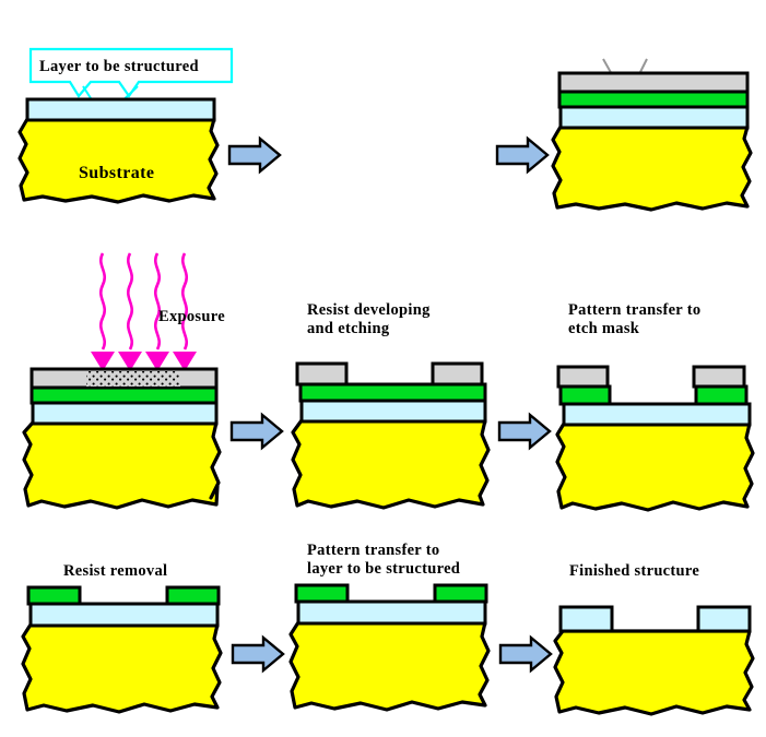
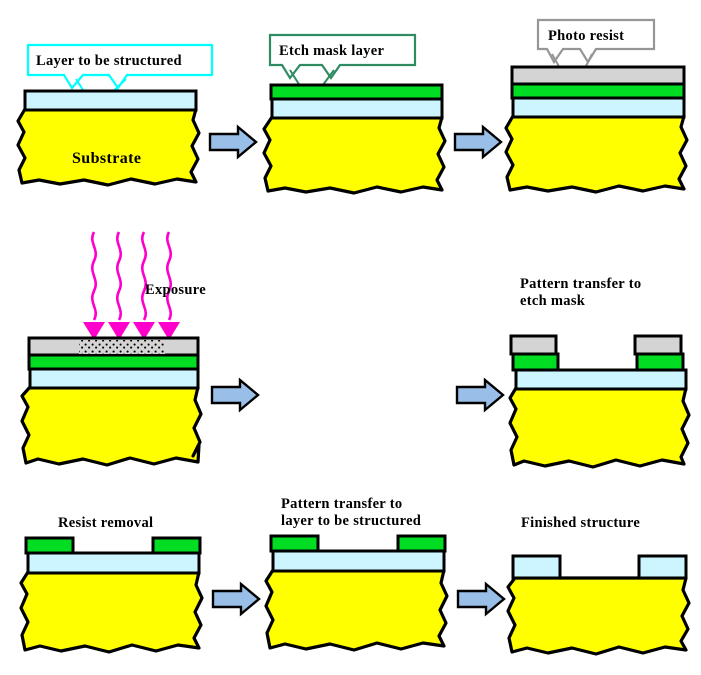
  Layer to be structured
  Substrate
+ Etch mask layer
+ Photo resist
  Exposure
- Resist developing
- and etching
  Pattern transfer to
  etch mask
  Resist removal
  Pattern transfer to
  layer to be structured
  Finished structure
